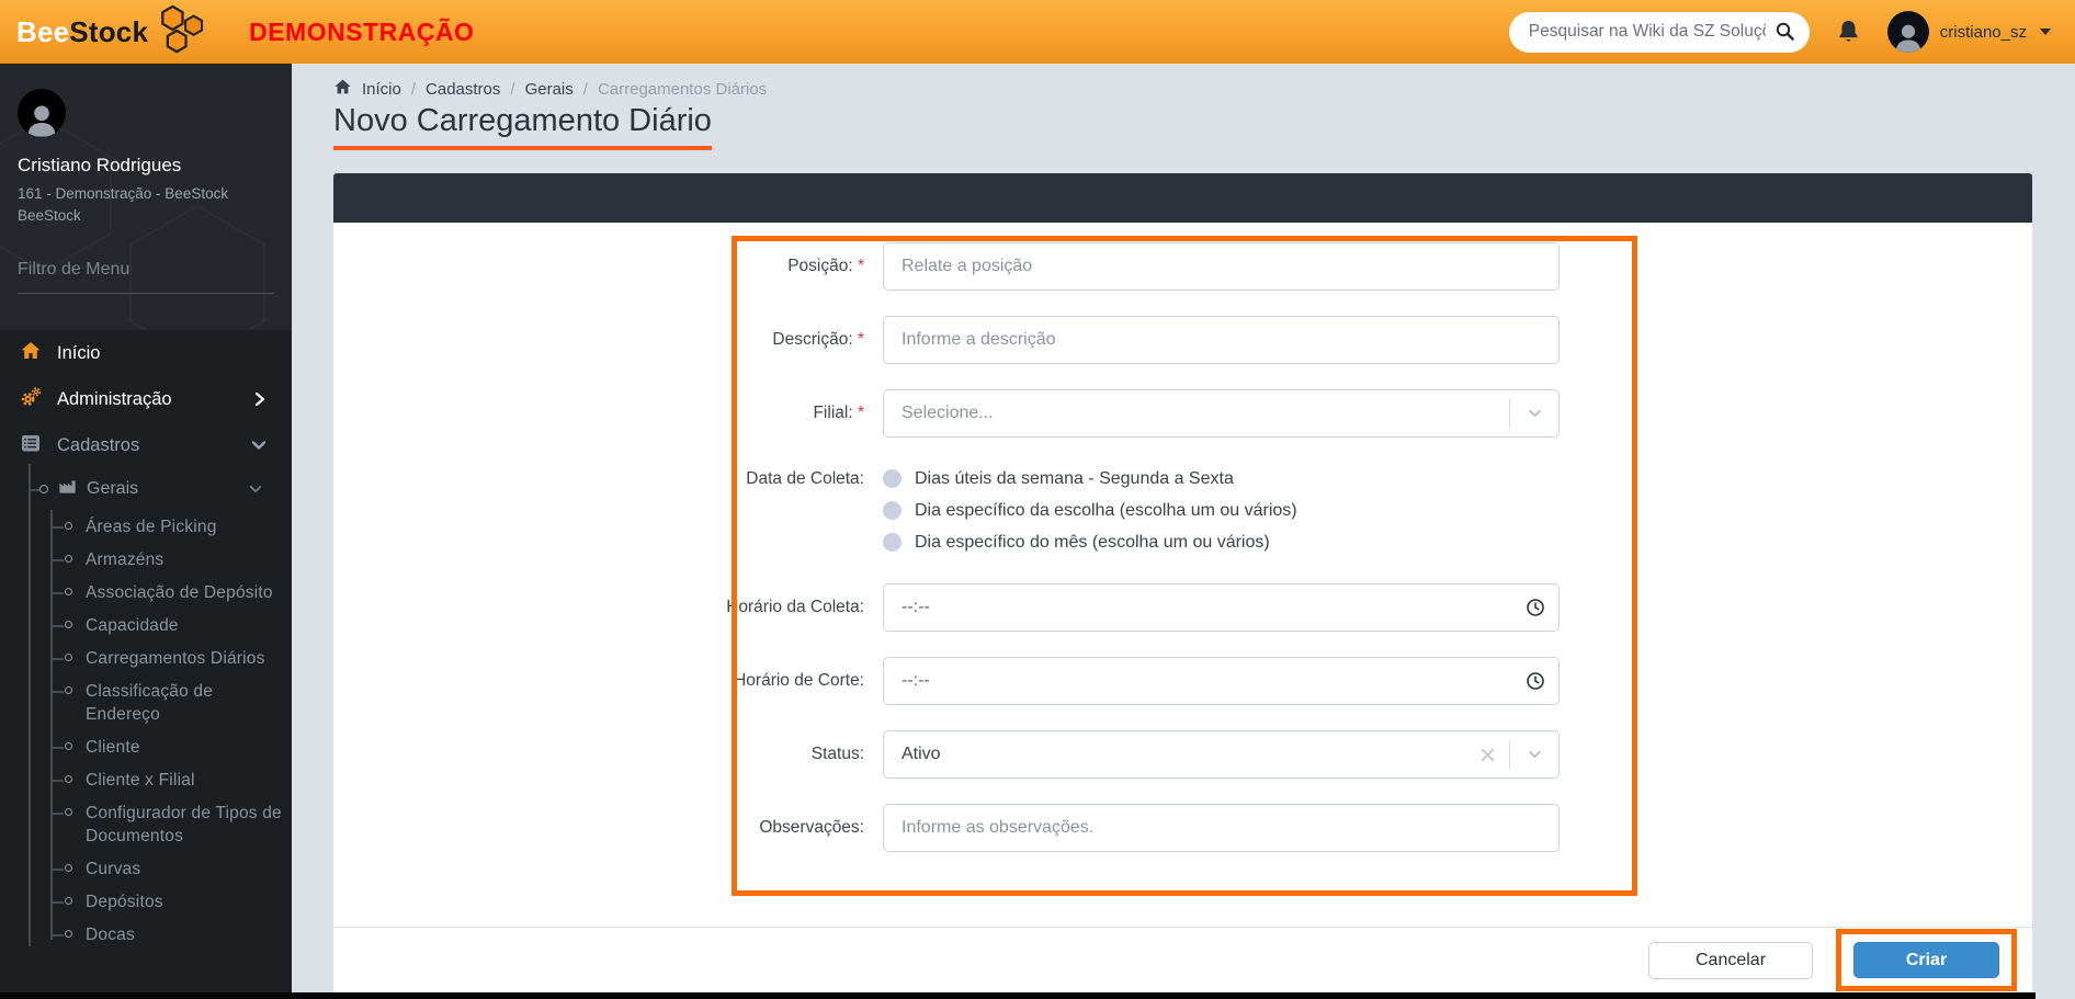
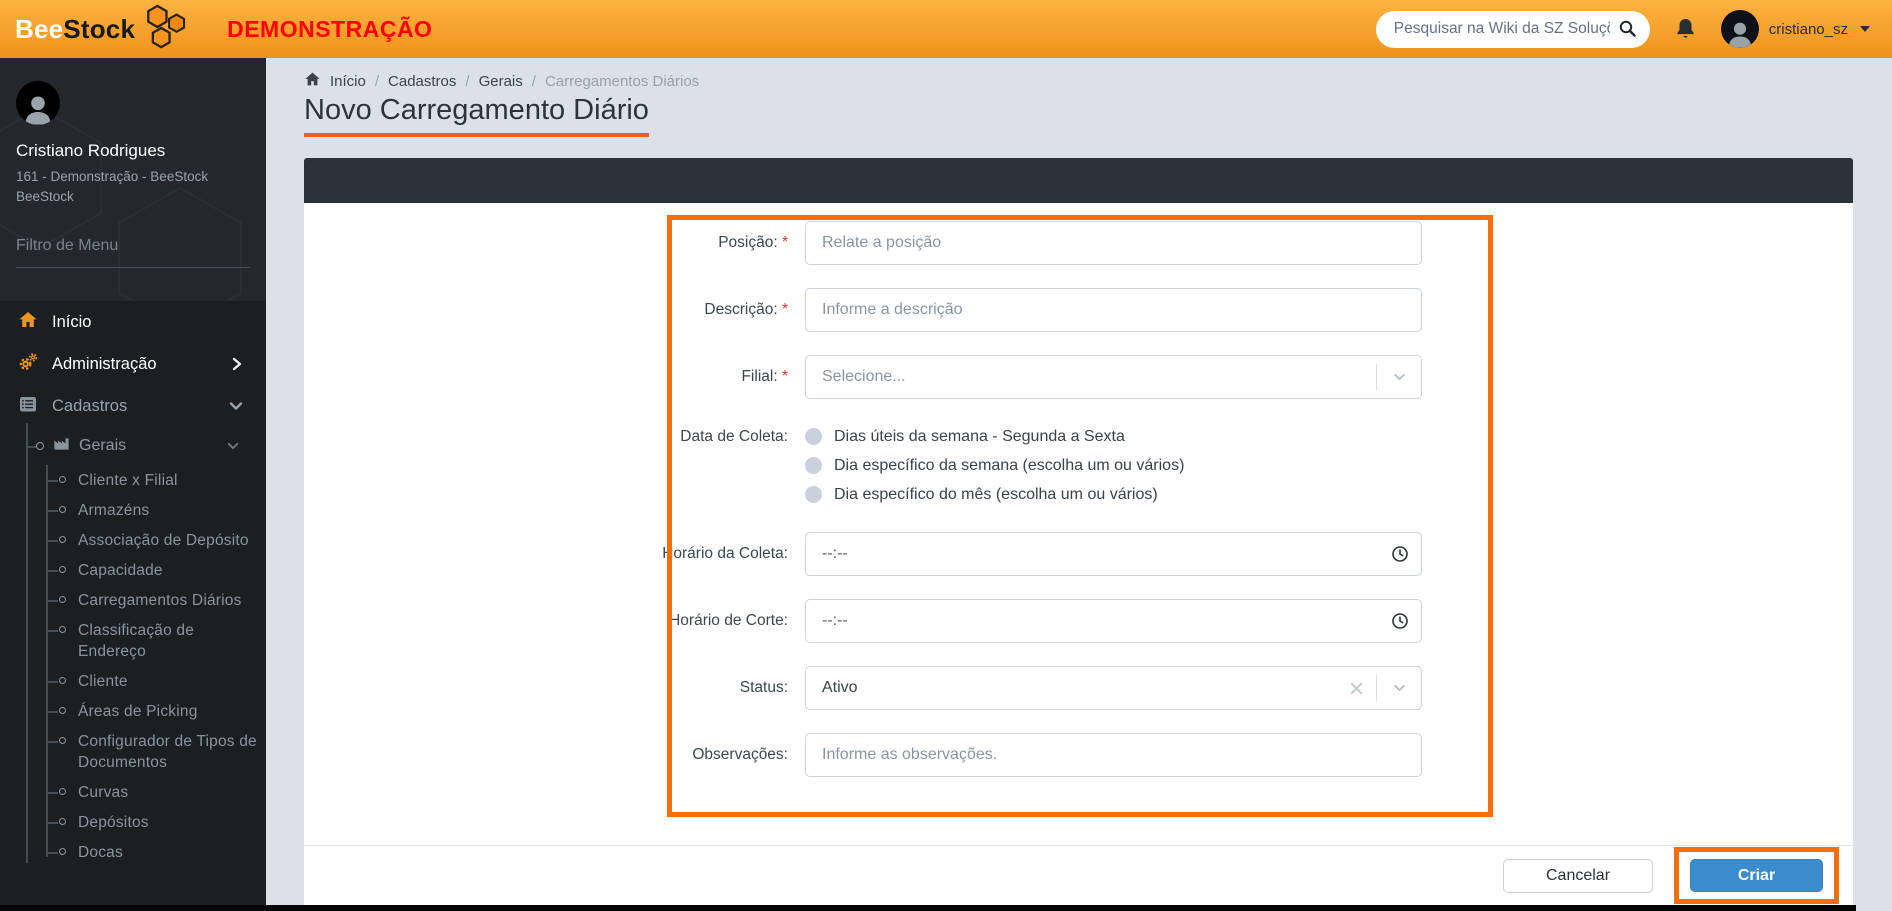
  BeeStock
  DEMONSTRAÇÃO
  Pesquisar na Wiki da SZ Soluç
  cristiano_sz
  Cristiano Rodrigues
  161 - Demonstração - BeeStock
  BeeStock
  Filtro de Menu
  Início
  Administração
  Cadastros
  Gerais
- Áreas de Picking
+ Cliente x Filial
  Armazéns
  Associação de Depósito
  Capacidade
  Carregamentos Diários
  Classificação de Endereço
  Cliente
- Cliente x Filial
+ Áreas de Picking
  Configurador de Tipos de Documentos
  Curvas
  Depósitos
  Docas
  Início
  /
  Cadastros
  /
  Gerais
  /
  Carregamentos Diários
  Novo Carregamento Diário
  Posição: *
  Relate a posição
  Descrição: *
  Informe a descrição
  Filial: *
  Selecione...
  Data de Coleta:
  Dias úteis da semana - Segunda a Sexta
- Dia específico da escolha (escolha um ou vários)
+ Dia específico da semana (escolha um ou vários)
  Dia específico do mês (escolha um ou vários)
  Horário da Coleta:
  --:--
  Horário de Corte:
  --:--
  Status:
  Ativo
  Observações:
  Informe as observações.
  Cancelar
  Criar
